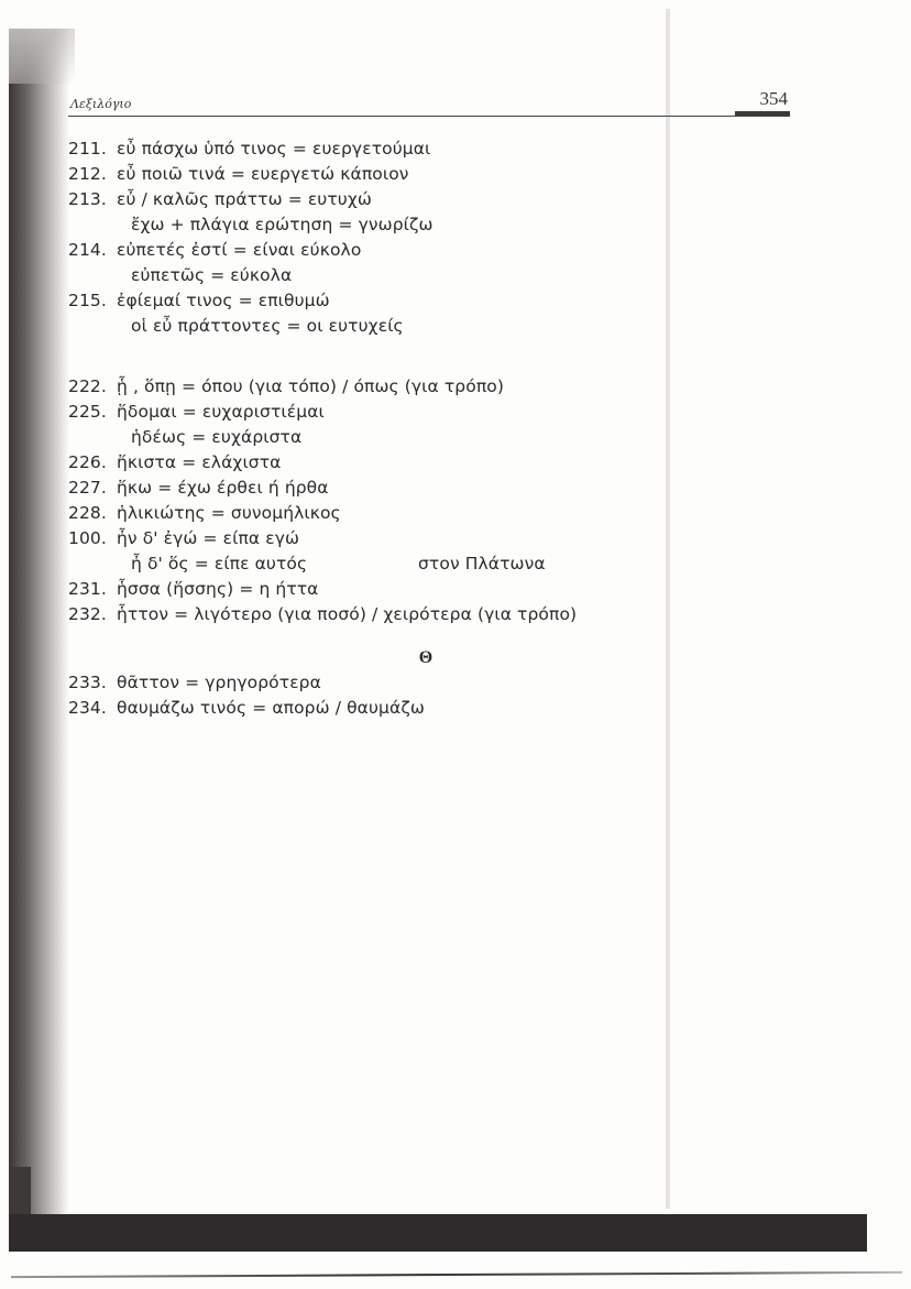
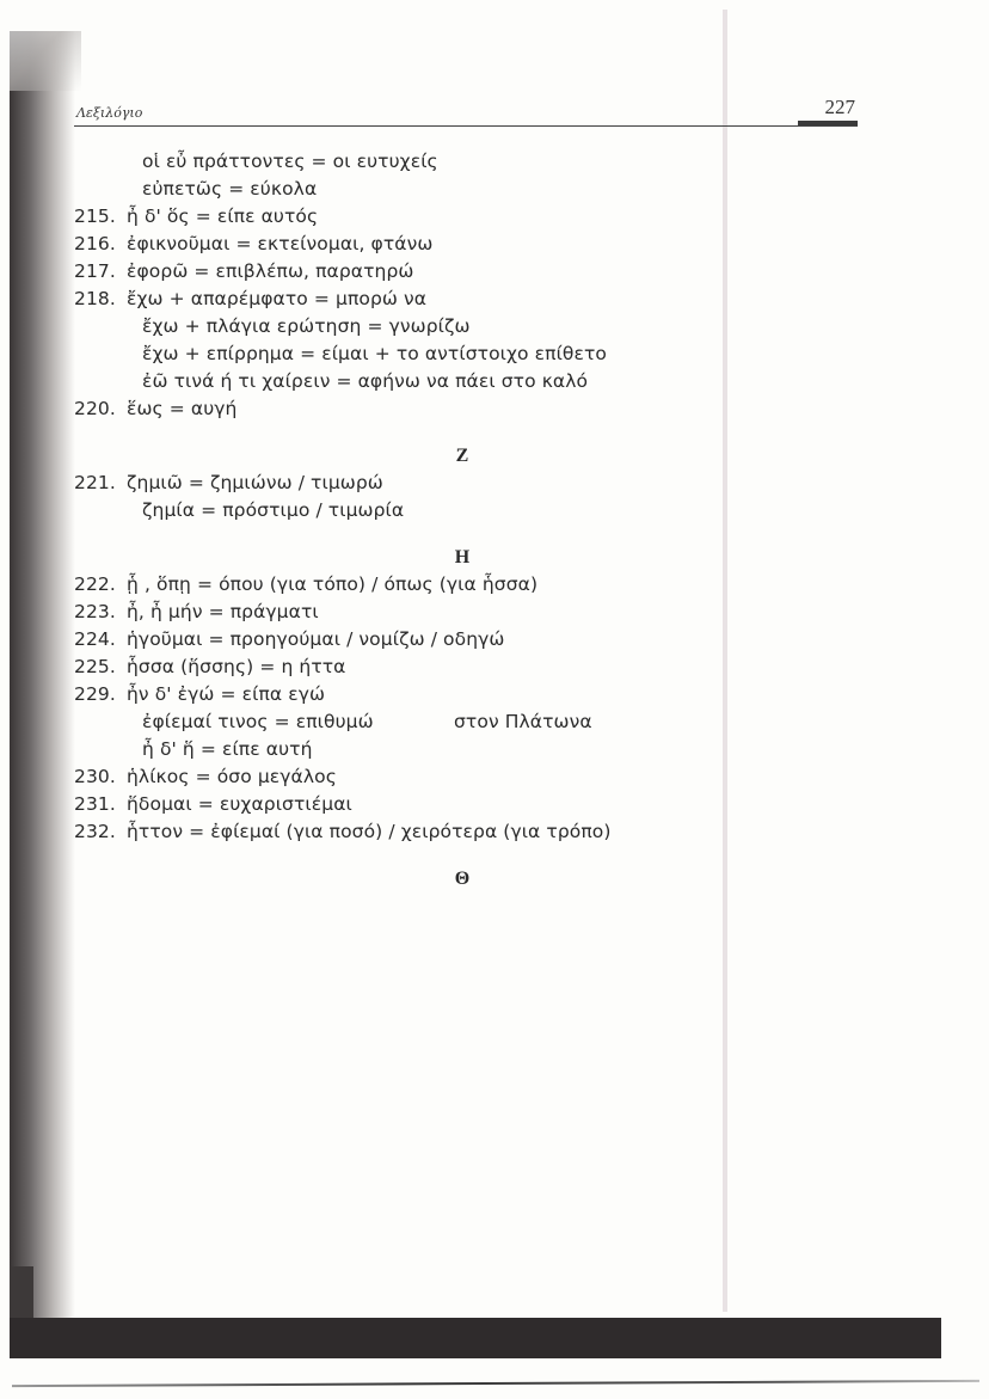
  Λεξιλόγιο
- 354
+ 227
- 211. εὖ πάσχω ὑπό τινος = ευεργετούμαι
- 212. εὖ ποιῶ τινά = ευεργετώ κάποιον
- 213. εὖ / καλῶς πράττω = ευτυχώ
- ἔχω + πλάγια ερώτηση = γνωρίζω
+ οἱ εὖ πράττοντες = οι ευτυχείς
- 214. εὐπετές ἐστί = είναι εύκολο
  εὐπετῶς = εύκολα
- 215. ἐφίεμαί τινος = επιθυμώ
+ 215. ἦ δ' ὅς = είπε αυτός
+ 216. ἐφικνοῦμαι = εκτείνομαι, φτάνω
+ 217. ἐφορῶ = επιβλέπω, παρατηρώ
+ 218. ἔχω + απαρέμφατο = μπορώ να
- οἱ εὖ πράττοντες = οι ευτυχείς
+ ἔχω + πλάγια ερώτηση = γνωρίζω
+ ἔχω + επίρρημα = είμαι + το αντίστοιχο επίθετο
+ ἐῶ τινά ή τι χαίρειν = αφήνω να πάει στο καλό
+ 220. ἕως = αυγή
+ Z
+ 221. ζημιῶ = ζημιώνω / τιμωρώ
+ ζημία = πρόστιμο / τιμωρία
+ H
- 222. ᾗ , ὅπῃ = όπου (για τόπο) / όπως (για τρόπο)
+ 222. ᾗ , ὅπῃ = όπου (για τόπο) / όπως (για ἧσσα)
+ 223. ἦ, ἦ μήν = πράγματι
+ 224. ἡγοῦμαι = προηγούμαι / νομίζω / οδηγώ
- 225. ἥδομαι = ευχαριστιέμαι
+ 225. ἧσσα (ἥσσης) = η ήττα
- ἡδέως = ευχάριστα
- 226. ἥκιστα = ελάχιστα
- 227. ἥκω = έχω έρθει ή ήρθα
- 228. ἡλικιώτης = συνομήλικος
- 100. ἦν δ' ἐγώ = είπα εγώ
+ 229. ἦν δ' ἐγώ = είπα εγώ
- ἦ δ' ὅς = είπε αυτός
+ ἐφίεμαί τινος = επιθυμώ
  στον Πλάτωνα
+ ἦ δ' ἥ = είπε αυτή
+ 230. ἡλίκος = όσο μεγάλος
- 231. ἧσσα (ἥσσης) = η ήττα
+ 231. ἥδομαι = ευχαριστιέμαι
- 232. ἧττον = λιγότερο (για ποσό) / χειρότερα (για τρόπο)
+ 232. ἧττον = ἐφίεμαί (για ποσό) / χειρότερα (για τρόπο)
  Θ
- 233. θᾶττον = γρηγορότερα
- 234. θαυμάζω τινός = απορώ / θαυμάζω
